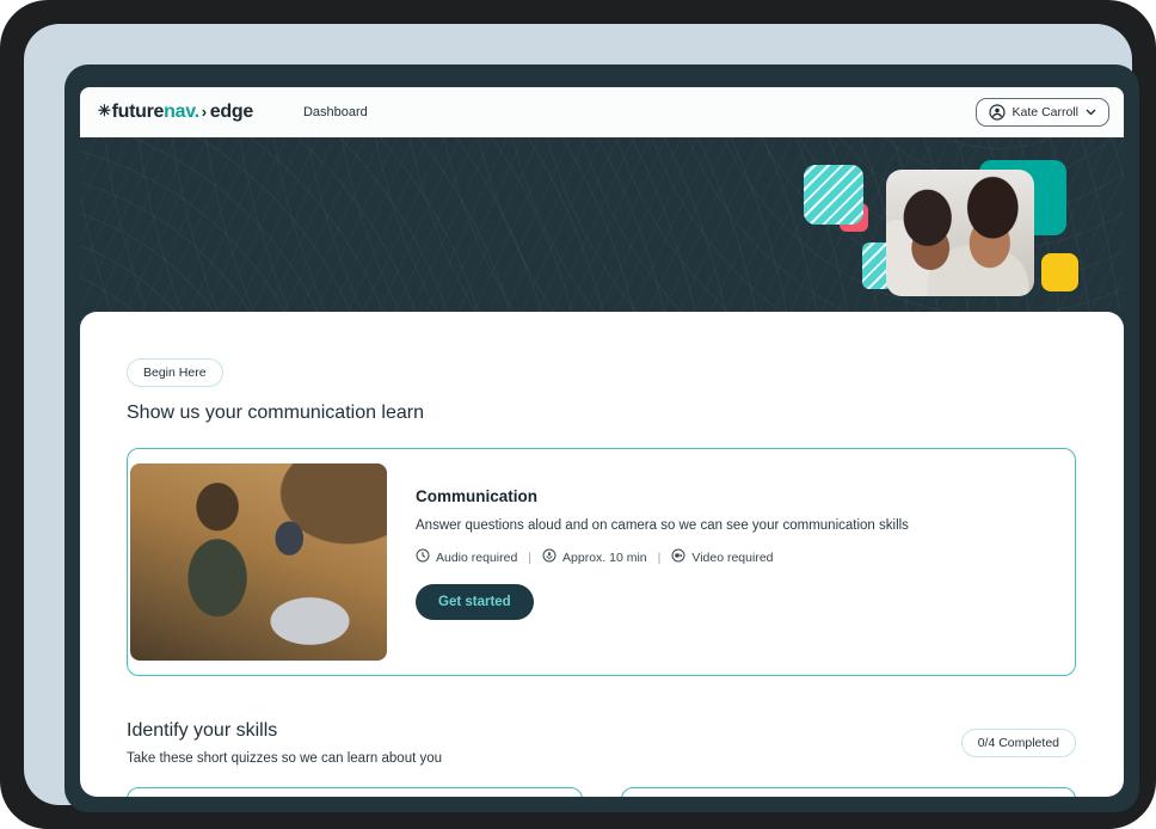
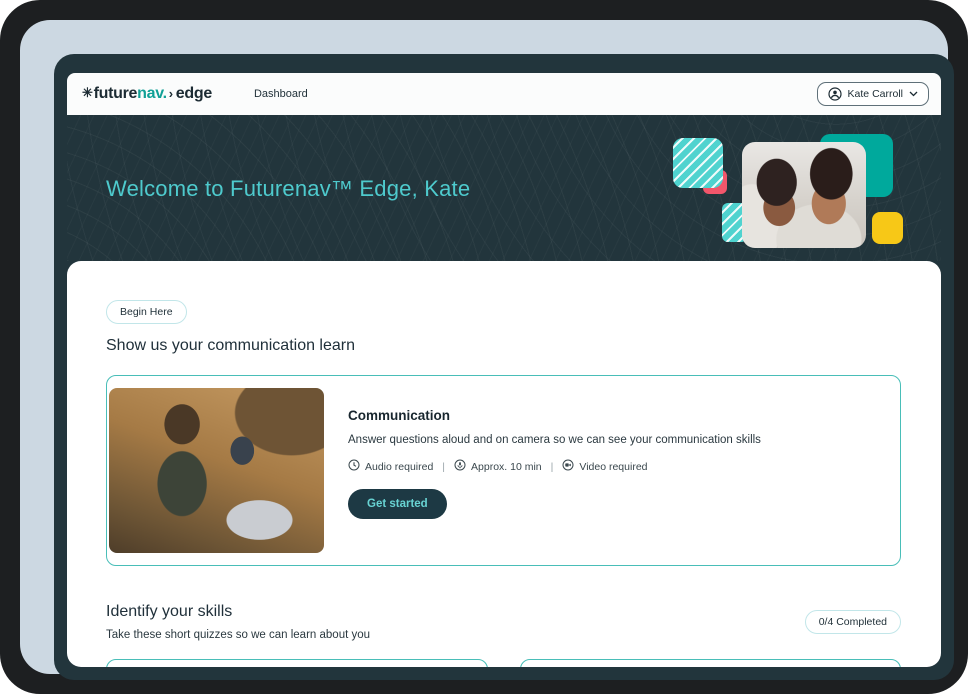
  ✳
  future
  nav.
  ›
  edge
  Dashboard
  Kate Carroll
+ Welcome to Futurenav™ Edge, Kate
  Begin Here
  Show us your communication learn
  Communication
  Answer questions aloud and on camera so we can see your communication skills
  Audio required
  |
  Approx. 10 min
  |
  Video required
  Get started
  Identify your skills
  Take these short quizzes so we can learn about you
  0/4 Completed
